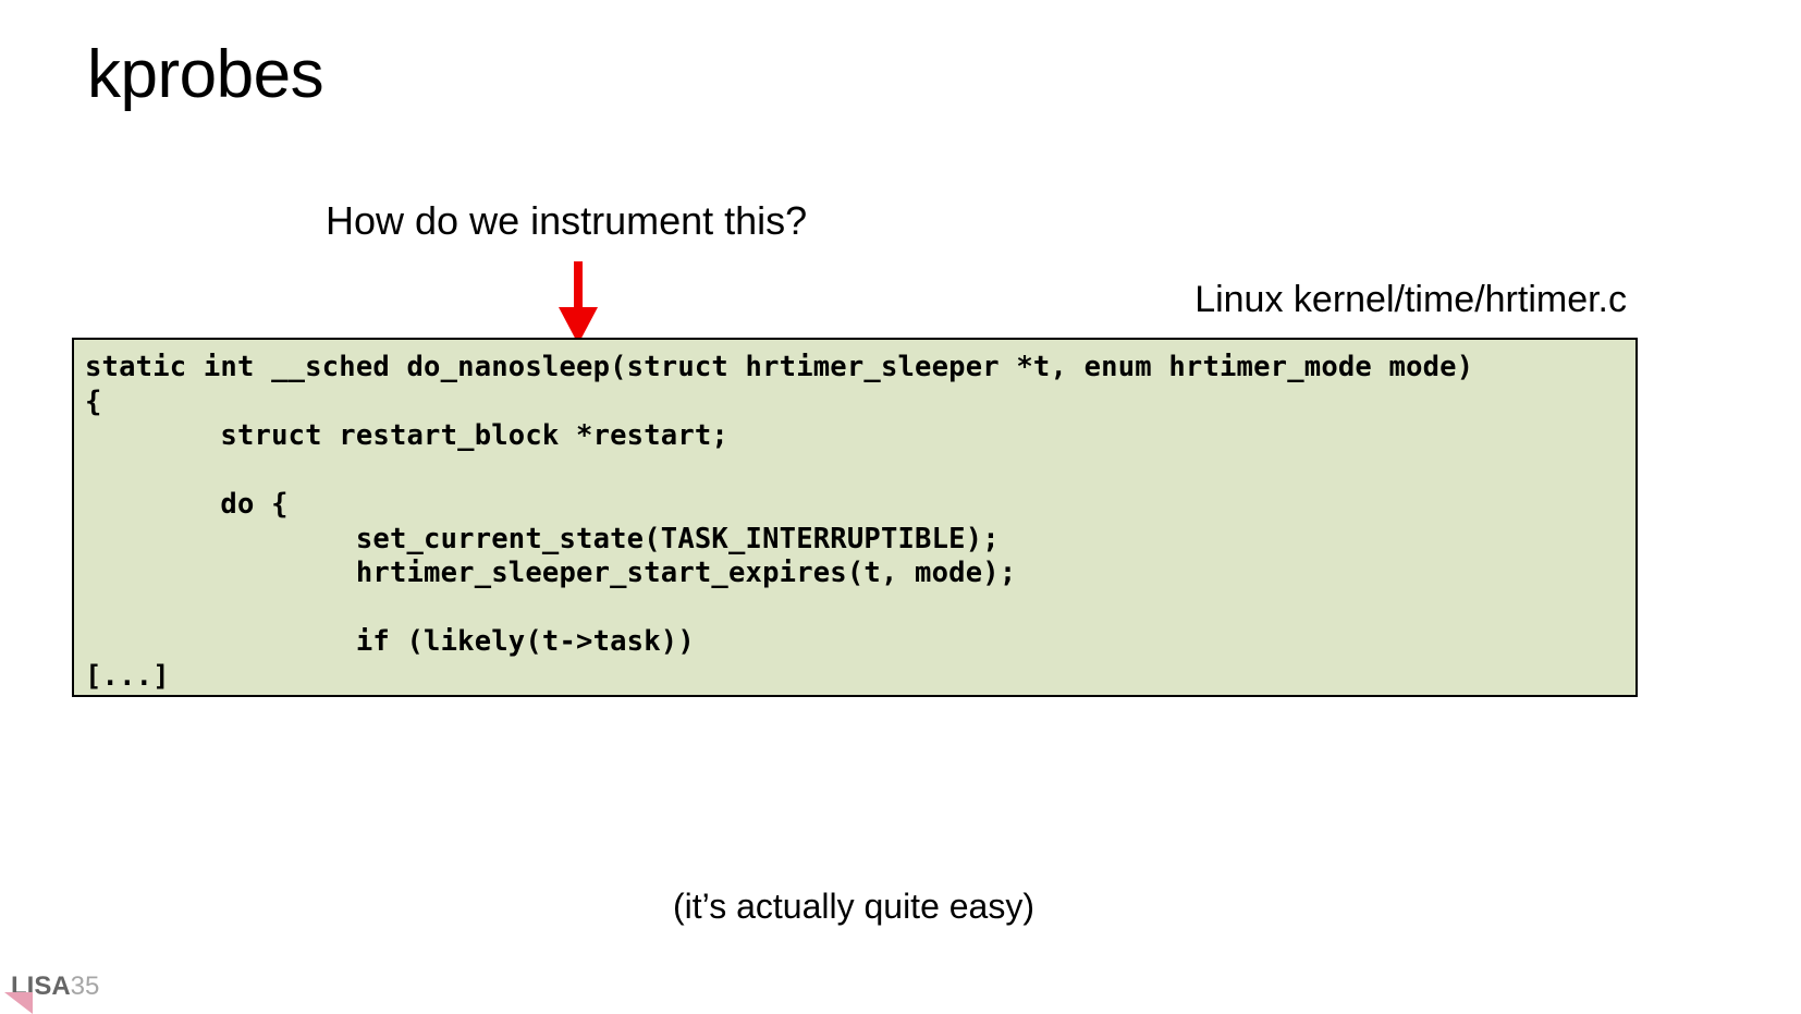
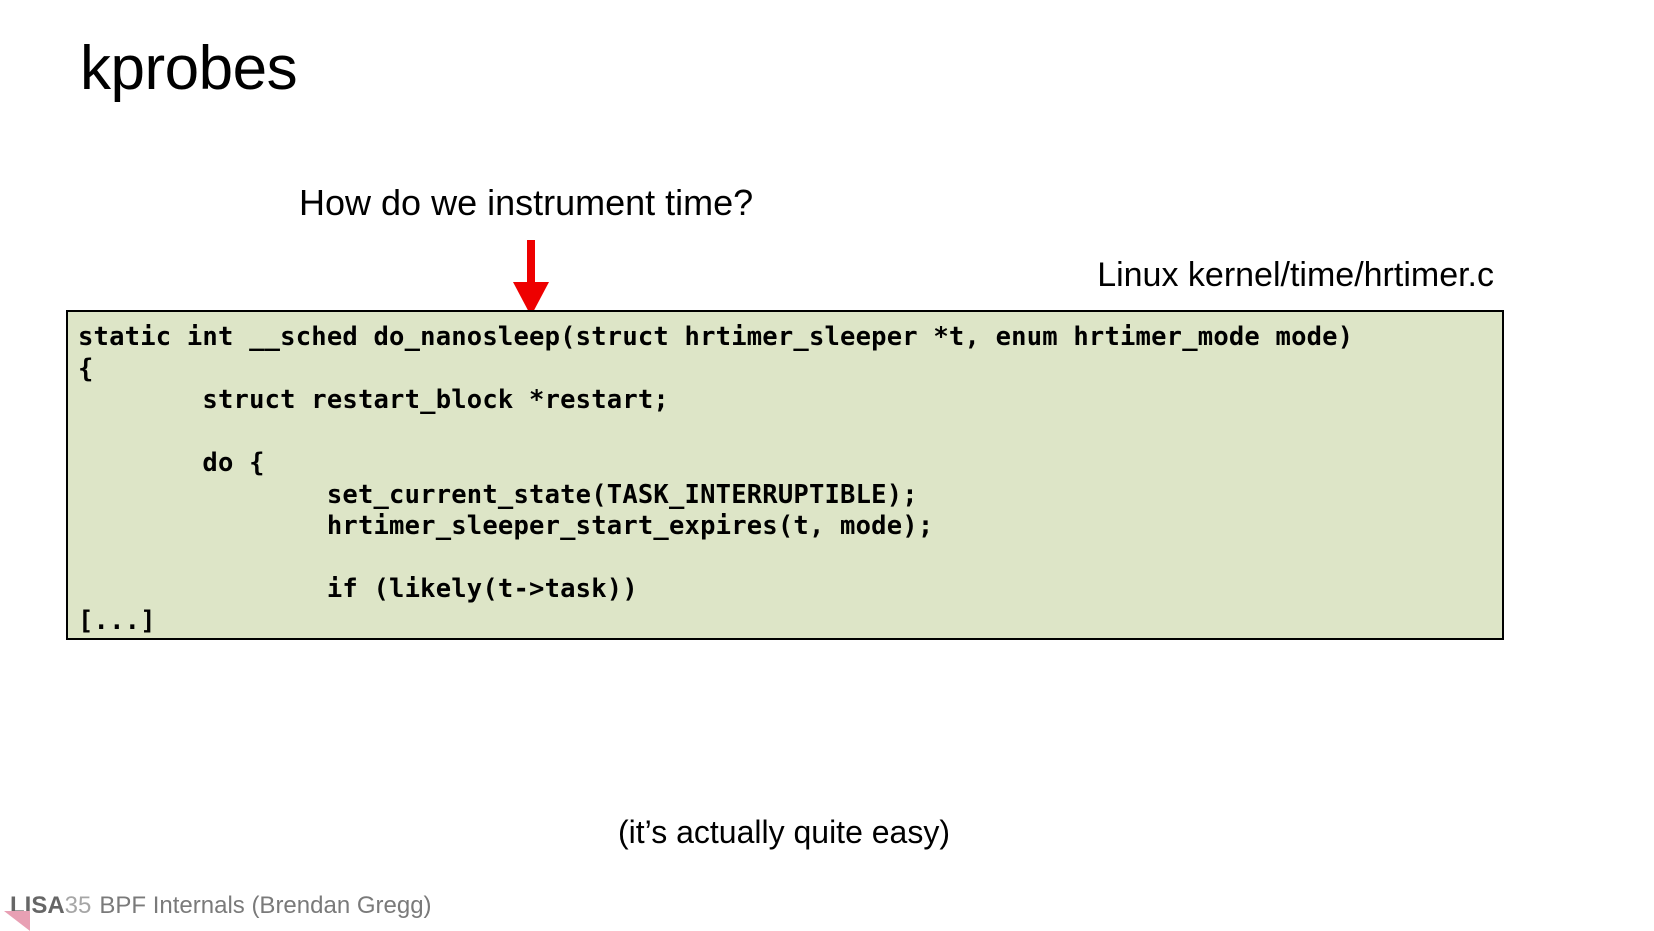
  kprobes
- How do we instrument this?
+ How do we instrument time?
  Linux kernel/time/hrtimer.c
  static int __sched do_nanosleep(struct hrtimer_sleeper *t, enum hrtimer_mode mode)
  {
  struct restart_block *restart;
  do {
  set_current_state(TASK_INTERRUPTIBLE);
  hrtimer_sleeper_start_expires(t, mode);
  if (likely(t->task))
  [...]
  (it’s actually quite easy)
  LISA
  35
+ BPF Internals (Brendan Gregg)
